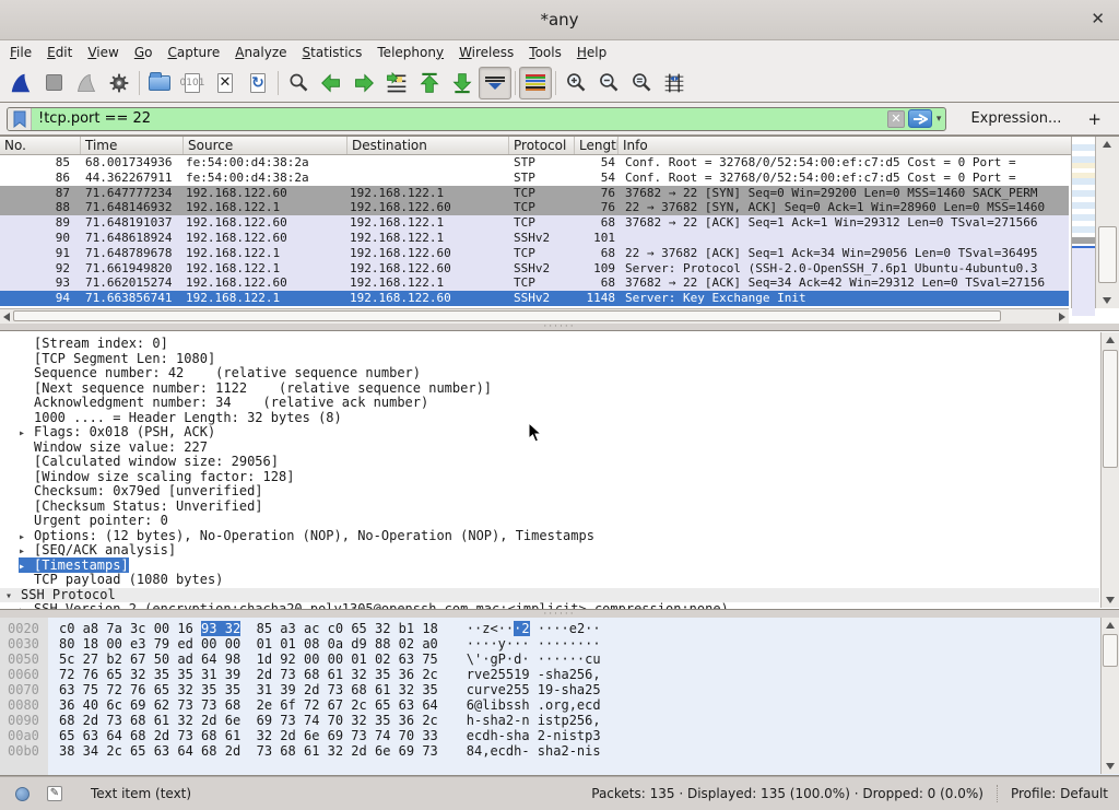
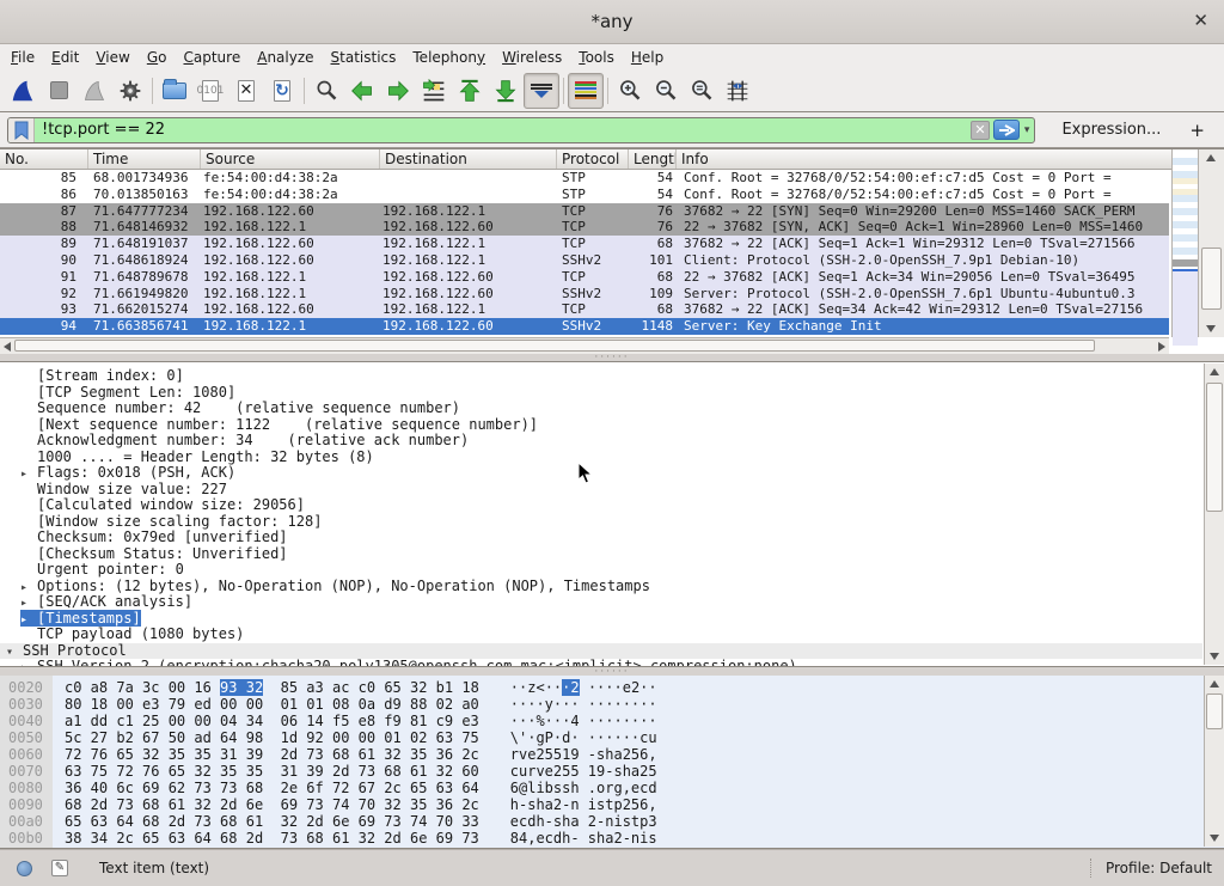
  *any
  ✕
  File
  Edit
  View
  Go
  Capture
  Analyze
  Statistics
  Telephony
  Wireless
  Tools
  Help
  0101
  ✕
  ↻
  !tcp.port == 22
  ✕
  ▾
  Expression...
  +
  No.
  Time
  Source
  Destination
  Protocol
  Lengt
  Info
  85
  68.001734936
  fe:54:00:d4:38:2a
  STP
  54
  Conf. Root = 32768/0/52:54:00:ef:c7:d5 Cost = 0 Port =
  86
- 44.362267911
+ 70.013850163
  fe:54:00:d4:38:2a
  STP
  54
  Conf. Root = 32768/0/52:54:00:ef:c7:d5 Cost = 0 Port =
  87
  71.647777234
  192.168.122.60
  192.168.122.1
  TCP
  76
  37682 → 22 [SYN] Seq=0 Win=29200 Len=0 MSS=1460 SACK_PERM
  88
  71.648146932
  192.168.122.1
  192.168.122.60
  TCP
  76
  22 → 37682 [SYN, ACK] Seq=0 Ack=1 Win=28960 Len=0 MSS=1460
  89
  71.648191037
  192.168.122.60
  192.168.122.1
  TCP
  68
  37682 → 22 [ACK] Seq=1 Ack=1 Win=29312 Len=0 TSval=271566
  90
  71.648618924
  192.168.122.60
  192.168.122.1
  SSHv2
  101
+ Client: Protocol (SSH-2.0-OpenSSH_7.9p1 Debian-10)
  91
  71.648789678
  192.168.122.1
  192.168.122.60
  TCP
  68
  22 → 37682 [ACK] Seq=1 Ack=34 Win=29056 Len=0 TSval=36495
  92
  71.661949820
  192.168.122.1
  192.168.122.60
  SSHv2
  109
  Server: Protocol (SSH-2.0-OpenSSH_7.6p1 Ubuntu-4ubuntu0.3
  93
  71.662015274
  192.168.122.60
  192.168.122.1
  TCP
  68
  37682 → 22 [ACK] Seq=34 Ack=42 Win=29312 Len=0 TSval=27156
  94
  71.663856741
  192.168.122.1
  192.168.122.60
  SSHv2
  1148
  Server: Key Exchange Init
  ······
  [Stream index: 0]
  [TCP Segment Len: 1080]
  Sequence number: 42 (relative sequence number)
  [Next sequence number: 1122 (relative sequence number)]
  Acknowledgment number: 34 (relative ack number)
  1000 .... = Header Length: 32 bytes (8)
  ▸ Flags: 0x018 (PSH, ACK)
  Window size value: 227
  [Calculated window size: 29056]
  [Window size scaling factor: 128]
  Checksum: 0x79ed [unverified]
  [Checksum Status: Unverified]
  Urgent pointer: 0
  ▸ Options: (12 bytes), No-Operation (NOP), No-Operation (NOP), Timestamps
  ▸ [SEQ/ACK analysis]
  ▸ [Timestamps]
  TCP payload (1080 bytes)
  ▾ SSH Protocol
  ······
  0020 c0 a8 7a 3c 00 16 93 32 85 a3 ac c0 65 32 b1 18 ··z<···2 ····e2··
  0030 80 18 00 e3 79 ed 00 00 01 01 08 0a d9 88 02 a0 ····y··· ········
+ 0040 a1 dd c1 25 00 00 04 34 06 14 f5 e8 f9 81 c9 e3 ···%···4 ········
  0050 5c 27 b2 67 50 ad 64 98 1d 92 00 00 01 02 63 75 \'·gP·d· ······cu
  0060 72 76 65 32 35 35 31 39 2d 73 68 61 32 35 36 2c rve25519 -sha256,
- 0070 63 75 72 76 65 32 35 35 31 39 2d 73 68 61 32 35 curve255 19-sha25
+ 0070 63 75 72 76 65 32 35 35 31 39 2d 73 68 61 32 60 curve255 19-sha25
  0080 36 40 6c 69 62 73 73 68 2e 6f 72 67 2c 65 63 64 6@libssh .org,ecd
  0090 68 2d 73 68 61 32 2d 6e 69 73 74 70 32 35 36 2c h-sha2-n istp256,
  00a0 65 63 64 68 2d 73 68 61 32 2d 6e 69 73 74 70 33 ecdh-sha 2-nistp3
  00b0 38 34 2c 65 63 64 68 2d 73 68 61 32 2d 6e 69 73 84,ecdh- sha2-nis
  ✎
  Text item (text)
- Packets: 135 · Displayed: 135 (100.0%) · Dropped: 0 (0.0%)
  Profile: Default
